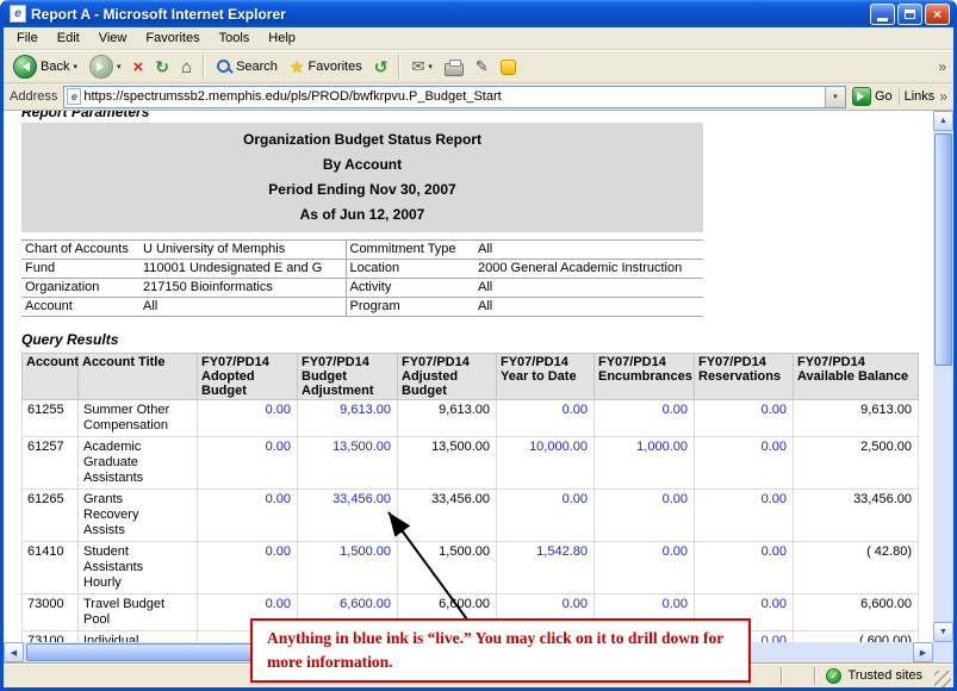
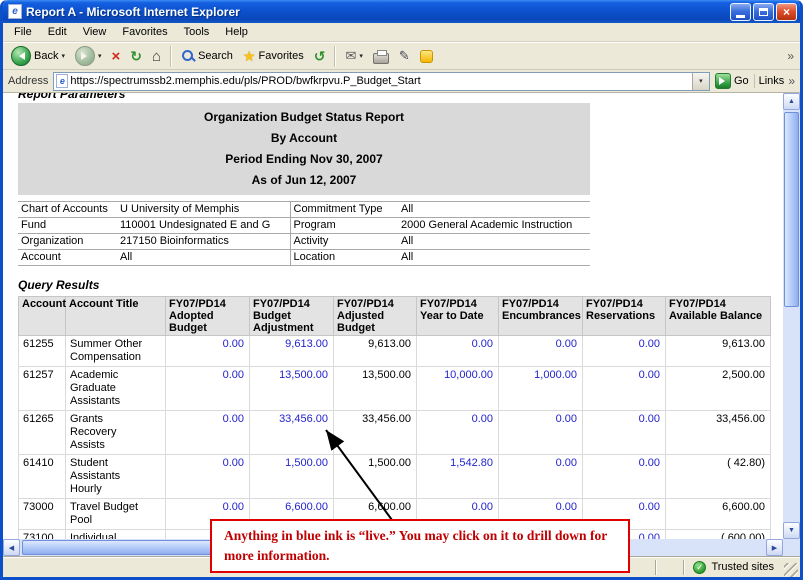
  e
  Report A - Microsoft Internet Explorer
  ×
  File
  Edit
  View
  Favorites
  Tools
  Help
  Back
  ×
  ↻
  ⌂
  Search
  ★
  Favorites
  ↺
  ✉
  ✎
  »
  Address
  e
  https://spectrumssb2.memphis.edu/pls/PROD/bwfkrpvu.P_Budget_Start
  Go
  Links
  »
  Report Parameters
  Organization Budget Status Report
  By Account
  Period Ending Nov 30, 2007
  As of Jun 12, 2007
  Chart of Accounts	U University of Memphis	Commitment Type	All
- Fund	110001 Undesignated E and G	Location	2000 General Academic Instruction
+ Fund	110001 Undesignated E and G	Program	2000 General Academic Instruction
  Organization	217150 Bioinformatics	Activity	All
- Account	All	Program	All
+ Account	All	Location	All
  Query Results
  Accoun	Account Title	FY07/PD14Adopted Budget	FY07/PD14Budget Adjustment	FY07/PD14Adjusted Budget	FY07/PD14Year to Date	FY07/PD14Encumbrances	FY07/PD14Reservations	FY07/PD14Available Balance
  61255	Summer OtherCompensation	0.00	9,613.00	9,613.00	0.00	0.00	0.00	9,613.00
  61257	AcademicGraduateAssistants	0.00	13,500.00	13,500.00	10,000.00	1,000.00	0.00	2,500.00
  61265	GrantsRecoveryAssists	0.00	33,456.00	33,456.00	0.00	0.00	0.00	33,456.00
  61410	StudentAssistantsHourly	0.00	1,500.00	1,500.00	1,542.80	0.00	0.00	( 42.80)
  73000	Travel BudgetPool	0.00	6,600.00	6,600.00	0.00	0.00	0.00	6,600.00
  ✓
  Trusted sites
  Anything in blue ink is “live.” You may click on it to drill down for more information.
